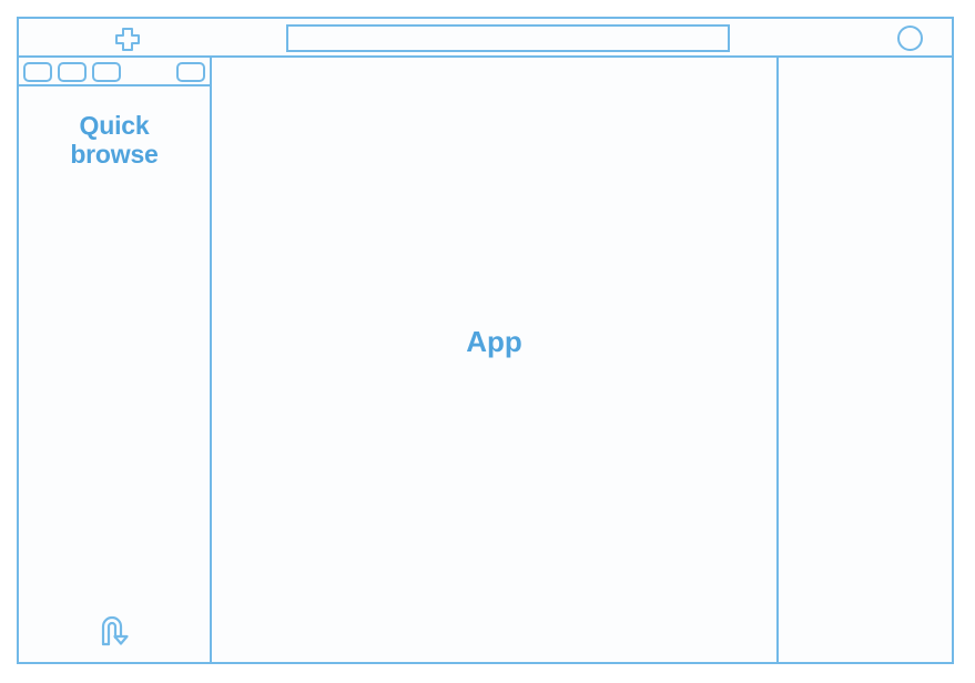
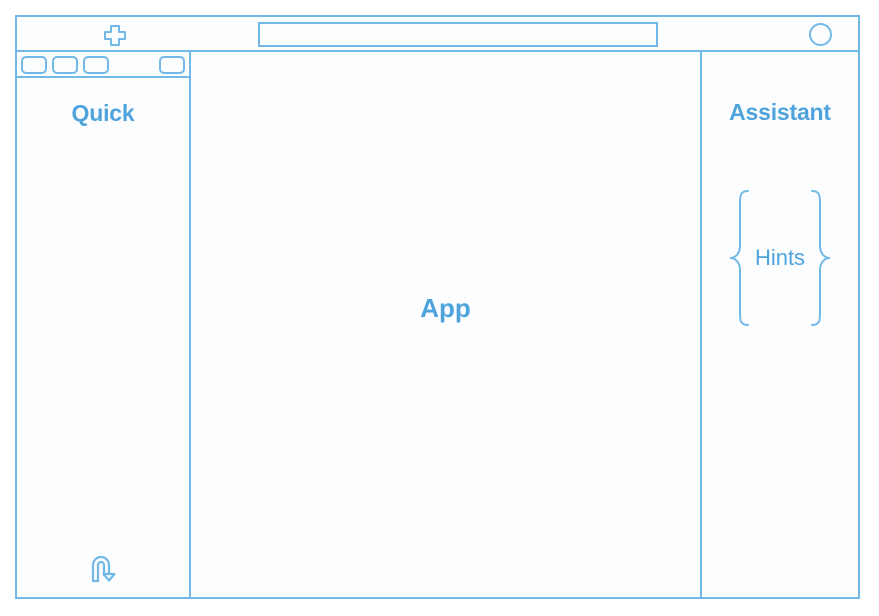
  Quick
- browse
  App
+ Assistant
+ Hints
